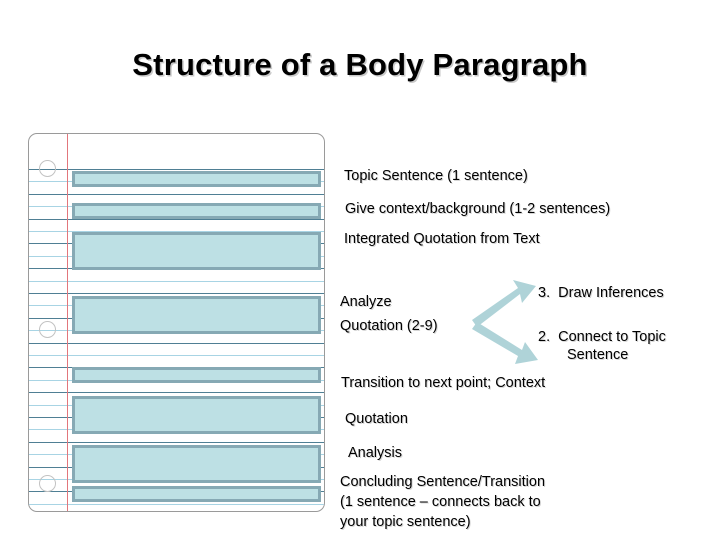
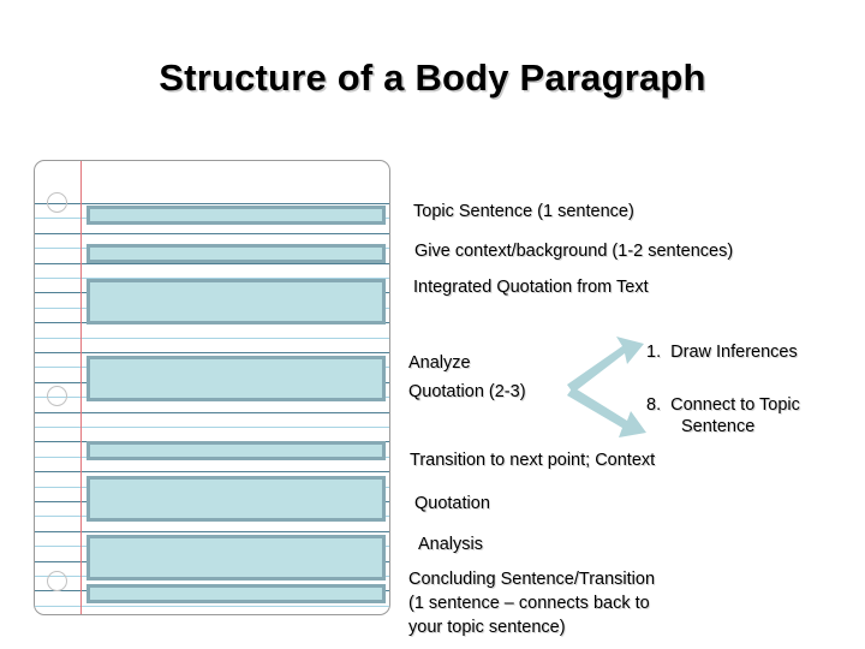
  Structure of a Body Paragraph
  Topic Sentence (1 sentence)
  Give context/background (1-2 sentences)
  Integrated Quotation from Text
  Analyze
- Quotation (2-9)
+ Quotation (2-3)
- 3. Draw Inferences
+ 1. Draw Inferences
- 2. Connect to Topic
+ 8. Connect to Topic
  Sentence
  Transition to next point; Context
  Quotation
  Analysis
  Concluding Sentence/Transition
  (1 sentence – connects back to
  your topic sentence)
